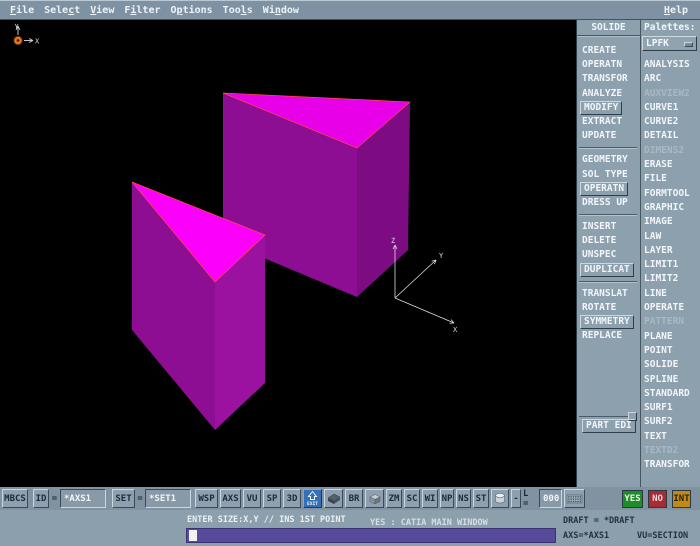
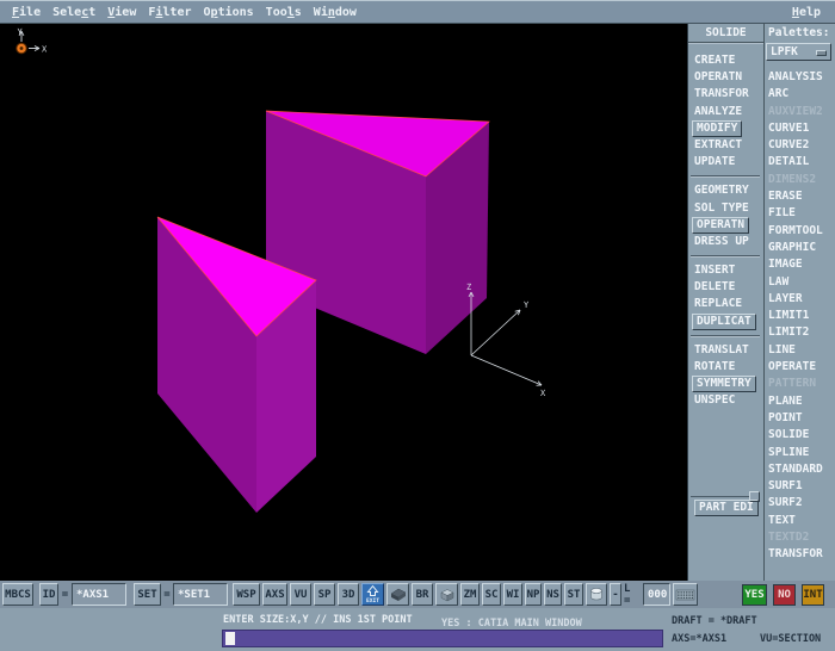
  File
  Select
  View
  Filter
  Options
  Tools
  Window
  Help
  Y
  X
  Z
  Y
  X
  SOLIDE
  CREATE
  OPERATN
  TRANSFOR
  ANALYZE
  MODIFY
  EXTRACT
  UPDATE
  GEOMETRY
  SOL TYPE
  OPERATN
  DRESS UP
  INSERT
  DELETE
- UNSPEC
+ REPLACE
  DUPLICAT
  TRANSLAT
  ROTATE
  SYMMETRY
- REPLACE
+ UNSPEC
  PART EDI
  Palettes:
  LPFK
  ANALYSIS
  ARC
  AUXVIEW2
  CURVE1
  CURVE2
  DETAIL
  DIMENS2
  ERASE
  FILE
  FORMTOOL
  GRAPHIC
  IMAGE
  LAW
  LAYER
  LIMIT1
  LIMIT2
  LINE
  OPERATE
  PATTERN
  PLANE
  POINT
  SOLIDE
  SPLINE
  STANDARD
  SURF1
  SURF2
  TEXT
  TEXTD2
  TRANSFOR
  MBCS
  ID
  =
  *AXS1
  SET
  =
  *SET1
  WSP
  AXS
  VU
  SP
  3D
  BR
  ZM
  SC
  WI
  NP
  NS
  ST
  -
  L =
  000
  YES
  NO
  INT
  ENTER SIZE:X,Y // INS 1ST POINT
  YES : CATIA MAIN WINDOW
  DRAFT = *DRAFT
  AXS=*AXS1
  VU=SECTION
